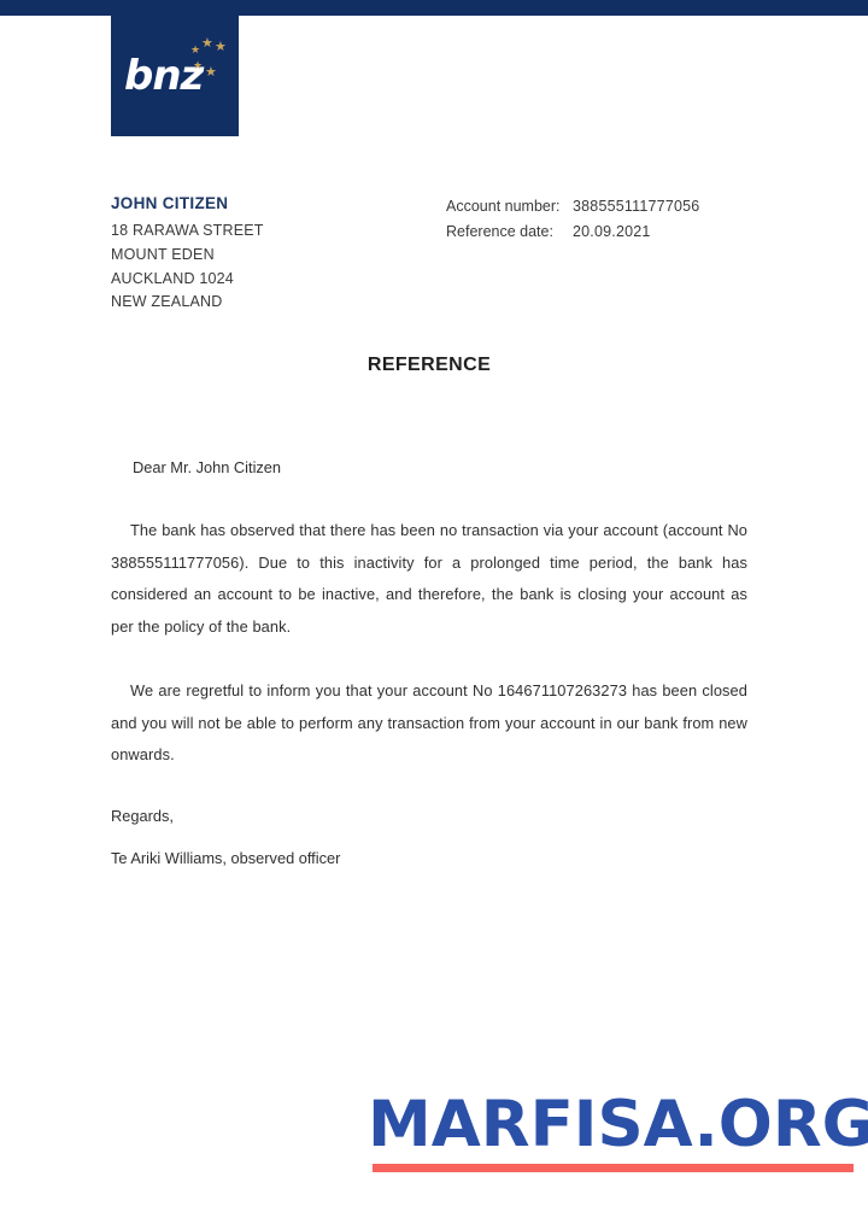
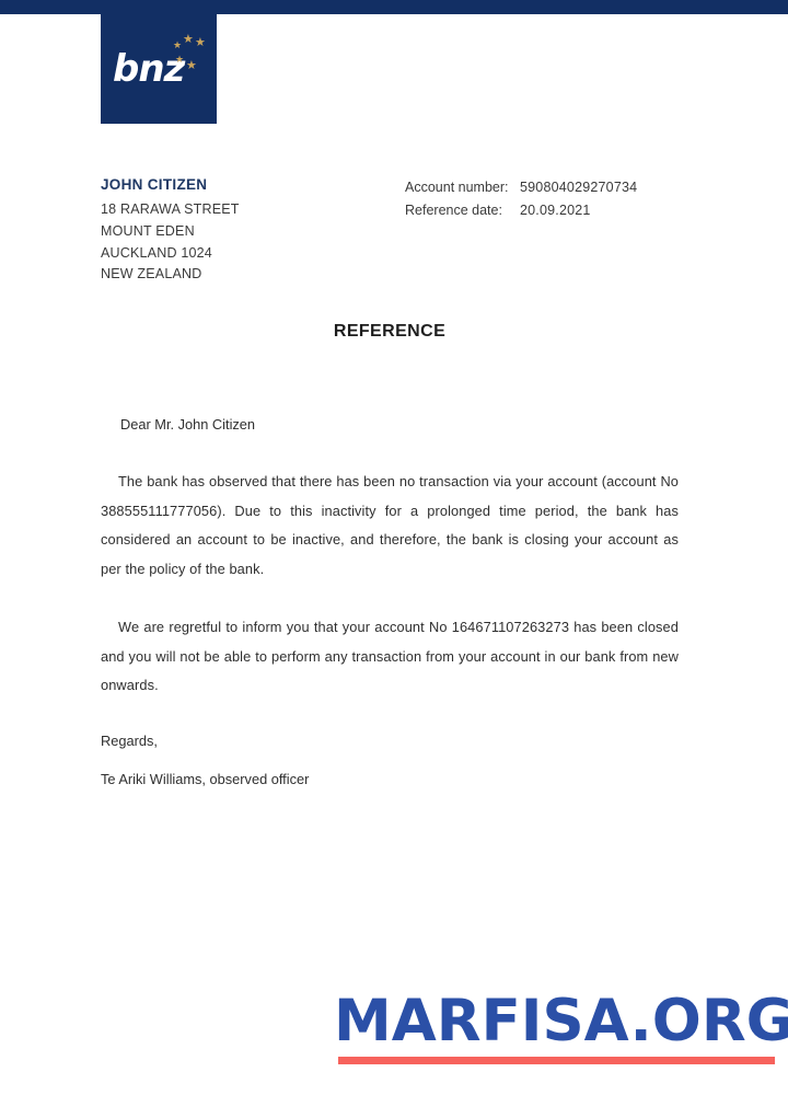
  bnz
  ★
  ★
  ★
  ★
  ★
  JOHN CITIZEN
  18 RARAWA STREET
  MOUNT EDEN
  AUCKLAND 1024
  NEW ZEALAND
  Account number:
- 388555111777056
+ 590804029270734
  Reference date:
  20.09.2021
  REFERENCE
  Dear Mr. John Citizen
  The bank has observed that there has been no transaction via your account (account No 388555111777056). Due to this inactivity for a prolonged time period, the bank has considered an account to be inactive, and therefore, the bank is closing your account as per the policy of the bank.
  We are regretful to inform you that your account No 164671107263273 has been closed and you will not be able to perform any transaction from your account in our bank from new onwards.
  Regards,
  Te Ariki Williams, observed officer
  MARFISA.ORG
